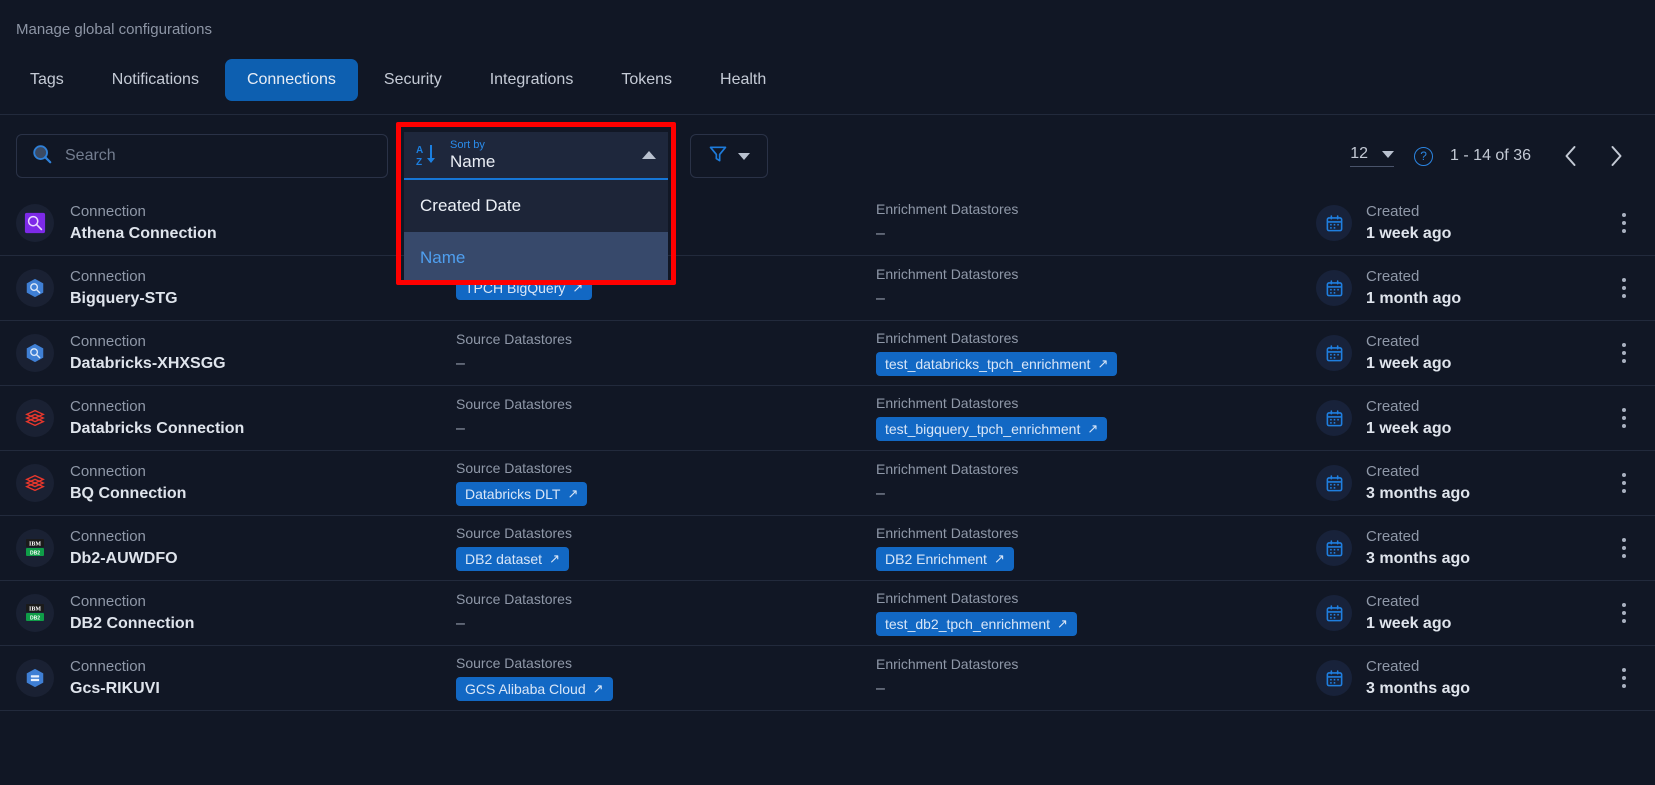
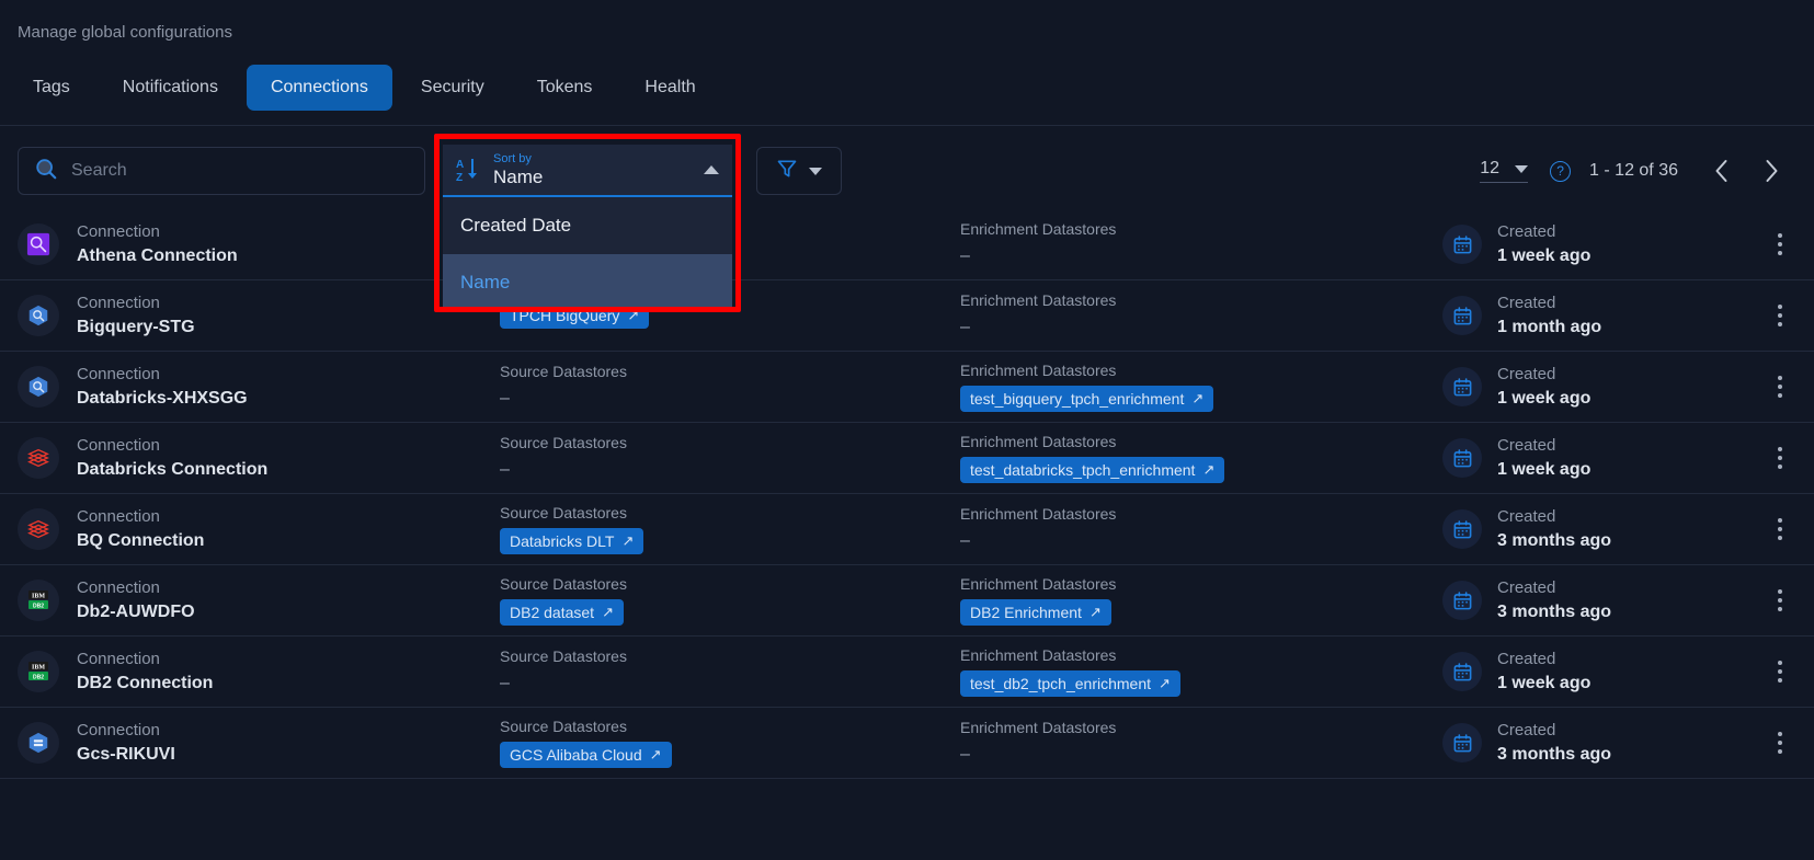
  Manage global configurations
  Tags
  Notifications
  Connections
  Security
- Integrations
  Tokens
  Health
  Search
  A
  Z
  Sort by
  Name
  Created Date
  Name
  12
  ?
- 1 - 14 of 36
+ 1 - 12 of 36
  Connection
  Athena Connection
  Enrichment Datastores
  –
  Created
  1 week ago
  Connection
  Bigquery-STG
  TPCH BigQuery
  ↗
  Enrichment Datastores
  –
  Created
  1 month ago
  Connection
  Databricks-XHXSGG
  Source Datastores
  –
  Enrichment Datastores
- test_databricks_tpch_enrichment
+ test_bigquery_tpch_enrichment
  ↗
  Created
  1 week ago
  Connection
  Databricks Connection
  Source Datastores
  –
  Enrichment Datastores
- test_bigquery_tpch_enrichment
+ test_databricks_tpch_enrichment
  ↗
  Created
  1 week ago
  Connection
  BQ Connection
  Source Datastores
  Databricks DLT
  ↗
  Enrichment Datastores
  –
  Created
  3 months ago
  Connection
  Db2-AUWDFO
  Source Datastores
  DB2 dataset
  ↗
  Enrichment Datastores
  DB2 Enrichment
  ↗
  Created
  3 months ago
  Connection
  DB2 Connection
  Source Datastores
  –
  Enrichment Datastores
  test_db2_tpch_enrichment
  ↗
  Created
  1 week ago
  Connection
  Gcs-RIKUVI
  Source Datastores
  GCS Alibaba Cloud
  ↗
  Enrichment Datastores
  –
  Created
  3 months ago
